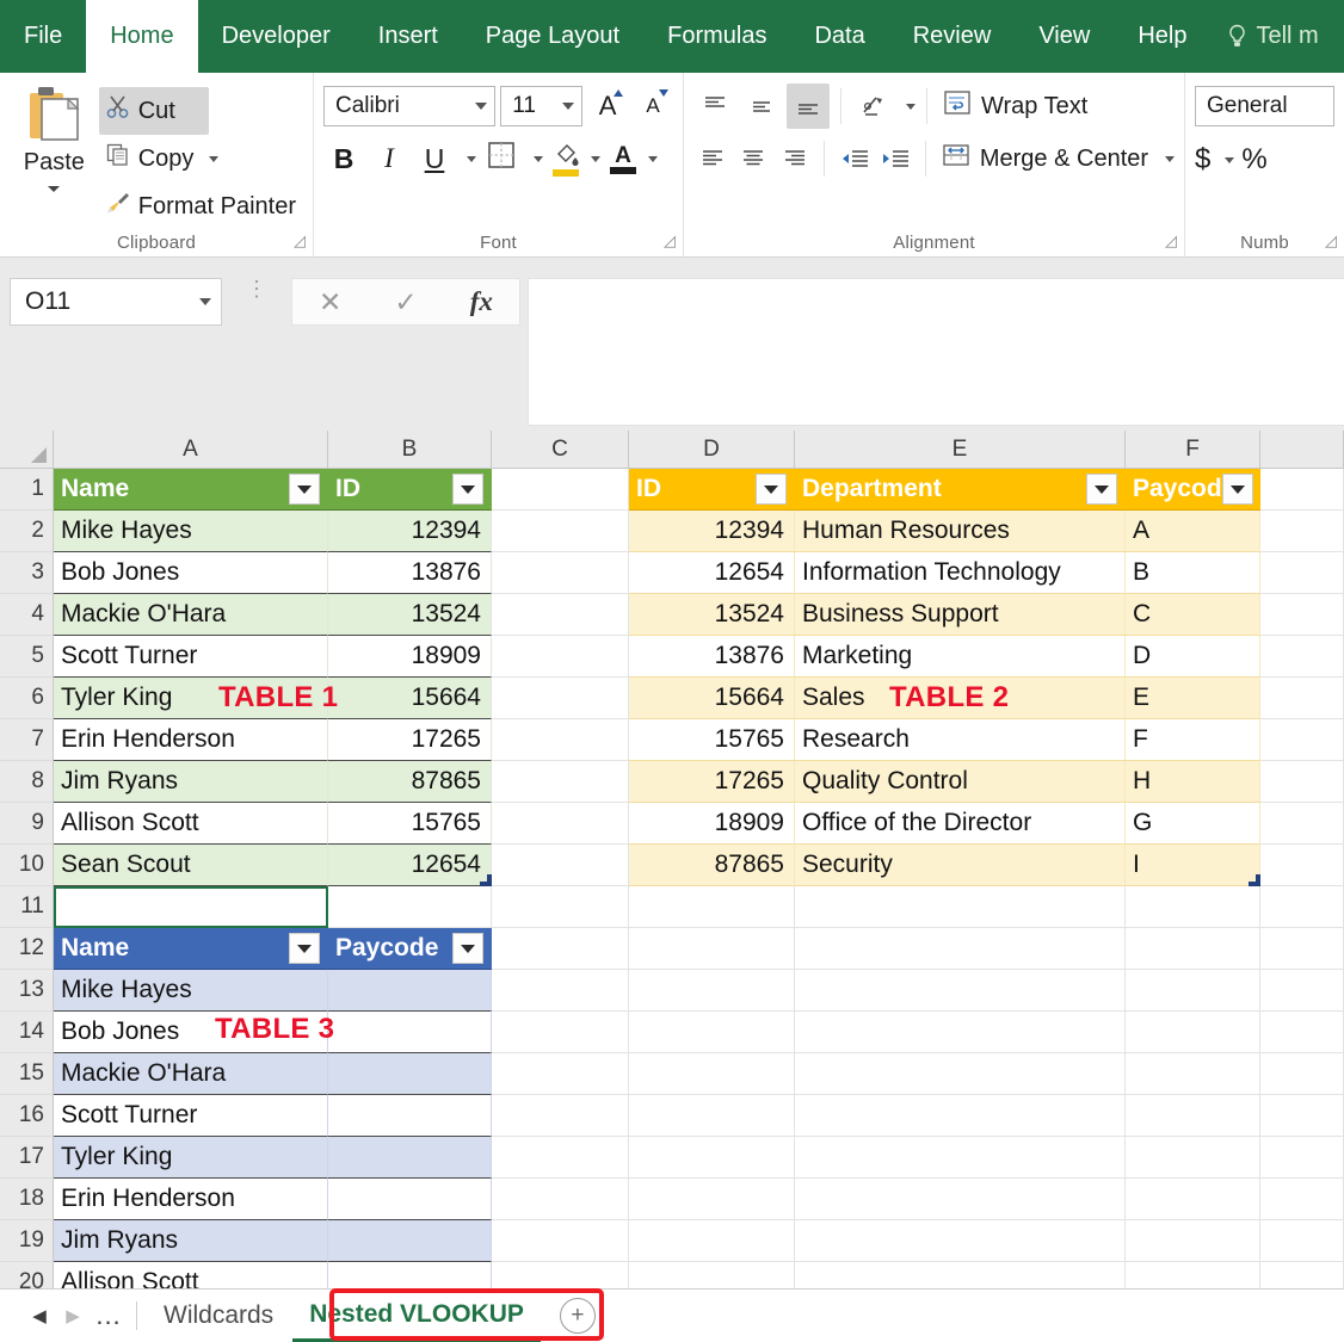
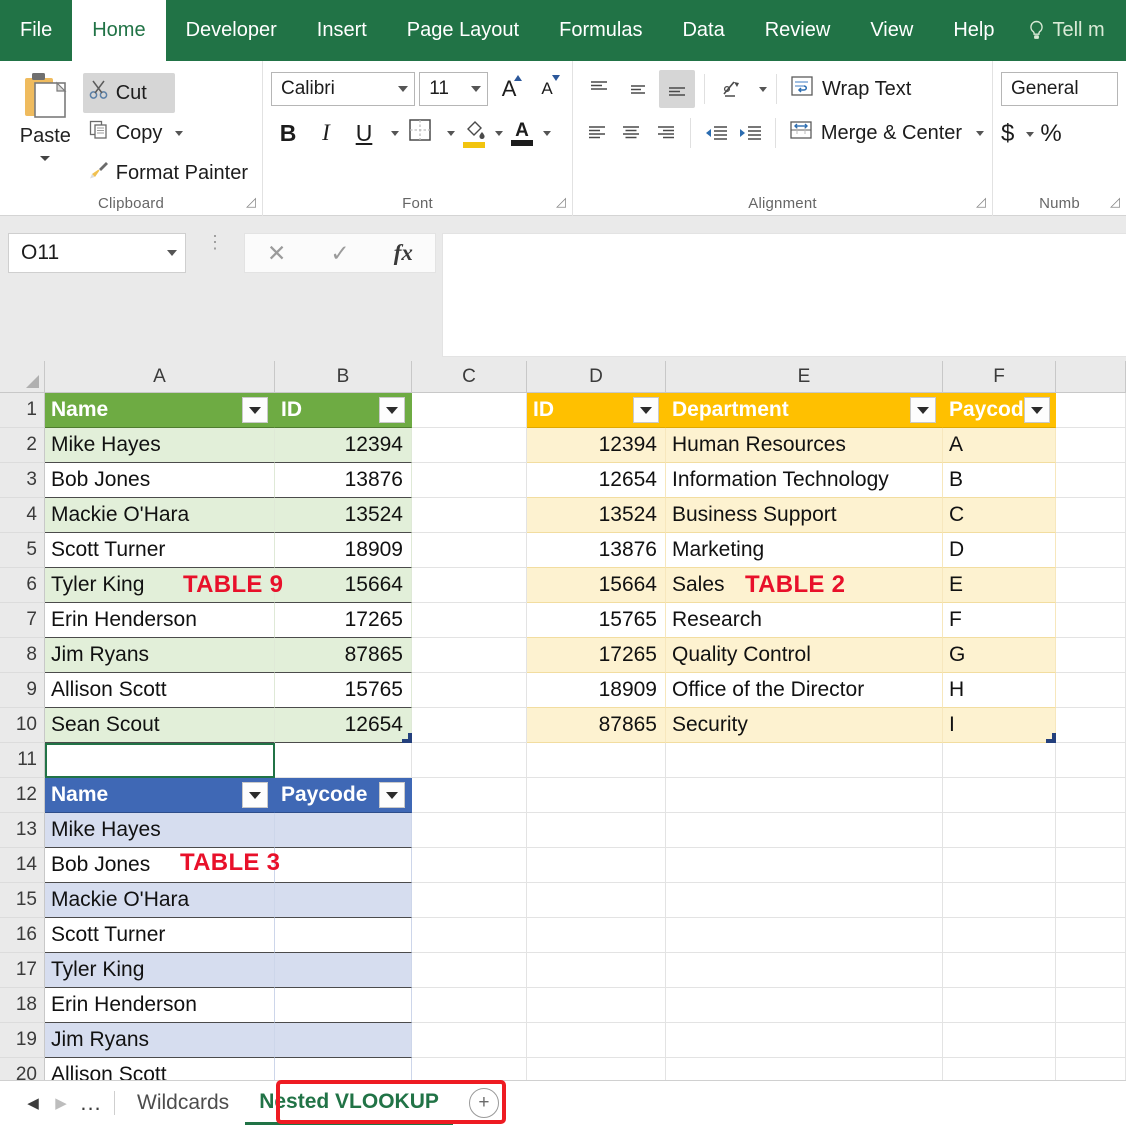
  File
  Home
  Developer
  Insert
  Page Layout
  Formulas
  Data
  Review
  View
  Help
  Tell m
  Paste
  Cut
  Copy
  Format Painter
  Clipboard
  ◿
  Calibri
  11
  A
  A
  B
  I
  U
  A
  Font
  ◿
  Wrap Text
  Merge & Center
  Alignment
  ◿
  General
  $
  %
  Numb
  ◿
  O11
  ⋮
  ✕
  ✓
  fx
  A
  B
  C
  D
  E
  F
  1
  2
  3
  4
  5
  6
  7
  8
  9
  10
  11
  12
  13
  14
  15
  16
  17
  18
  19
  20
  Name
  ID
  ID
  Department
  Paycod
  Mike Hayes
  12394
  12394
  Human Resources
  A
  Bob Jones
  13876
  12654
  Information Technology
  B
  Mackie O'Hara
  13524
  13524
  Business Support
  C
  Scott Turner
  18909
  13876
  Marketing
  D
  Tyler King
  15664
  15664
  Sales
  E
  Erin Henderson
  17265
  15765
  Research
  F
  Jim Ryans
  87865
  17265
  Quality Control
- H
+ G
  Allison Scott
  15765
  18909
  Office of the Director
- G
+ H
  Sean Scout
  12654
  87865
  Security
  I
  Name
  Paycode
  Mike Hayes
  Bob Jones
  Mackie O'Hara
  Scott Turner
  Tyler King
  Erin Henderson
  Jim Ryans
  Allison Scott
- TABLE 1
+ TABLE 9
  TABLE 2
  TABLE 3
  ◀
  ▶
  ...
  Wildcards
  Nested VLOOKUP
  +
